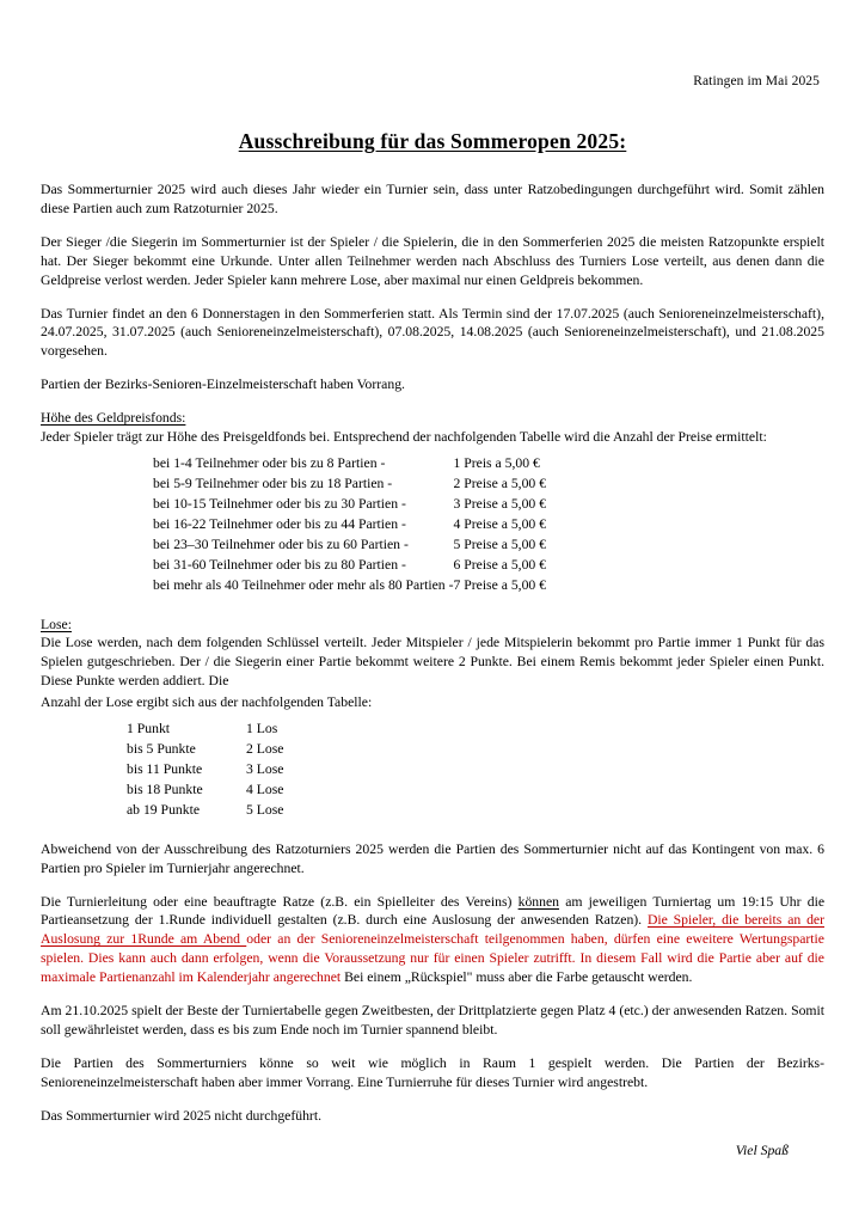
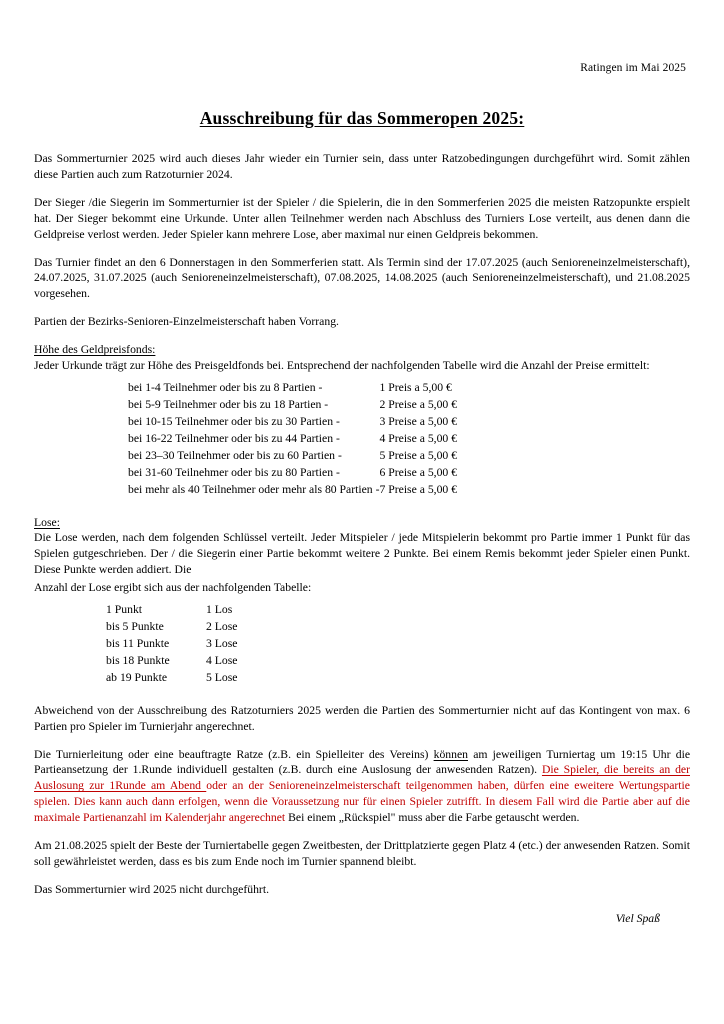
  Ratingen im Mai 2025
  Ausschreibung für das Sommeropen 2025:
- Das Sommerturnier 2025 wird auch dieses Jahr wieder ein Turnier sein, dass unter Ratzobedingungen durchgeführt wird. Somit zählen diese Partien auch zum Ratzoturnier 2025.
+ Das Sommerturnier 2025 wird auch dieses Jahr wieder ein Turnier sein, dass unter Ratzobedingungen durchgeführt wird. Somit zählen diese Partien auch zum Ratzoturnier 2024.
  Der Sieger /die Siegerin im Sommerturnier ist der Spieler / die Spielerin, die in den Sommerferien 2025 die meisten Ratzopunkte erspielt hat. Der Sieger bekommt eine Urkunde. Unter allen Teilnehmer werden nach Abschluss des Turniers Lose verteilt, aus denen dann die Geldpreise verlost werden. Jeder Spieler kann mehrere Lose, aber maximal nur einen Geldpreis bekommen.
  Das Turnier findet an den 6 Donnerstagen in den Sommerferien statt. Als Termin sind der 17.07.2025 (auch Senioreneinzelmeisterschaft), 24.07.2025, 31.07.2025 (auch Senioreneinzelmeisterschaft), 07.08.2025, 14.08.2025 (auch Senioreneinzelmeisterschaft), und 21.08.2025 vorgesehen.
  Partien der Bezirks-Senioren-Einzelmeisterschaft haben Vorrang.
  Höhe des Geldpreisfonds:
- Jeder Spieler trägt zur Höhe des Preisgeldfonds bei. Entsprechend der nachfolgenden Tabelle wird die Anzahl der Preise ermittelt:
+ Jeder Urkunde trägt zur Höhe des Preisgeldfonds bei. Entsprechend der nachfolgenden Tabelle wird die Anzahl der Preise ermittelt:
  bei 1-4 Teilnehmer oder bis zu 8 Partien -	1 Preis a 5,00 €
  bei 5-9 Teilnehmer oder bis zu 18 Partien -	2 Preise a 5,00 €
  bei 10-15 Teilnehmer oder bis zu 30 Partien -	3 Preise a 5,00 €
  bei 16-22 Teilnehmer oder bis zu 44 Partien -	4 Preise a 5,00 €
  bei 23–30 Teilnehmer oder bis zu 60 Partien -	5 Preise a 5,00 €
  bei 31-60 Teilnehmer oder bis zu 80 Partien -	6 Preise a 5,00 €
  bei mehr als 40 Teilnehmer oder mehr als 80 Partien -	7 Preise a 5,00 €
  Lose:
  Die Lose werden, nach dem folgenden Schlüssel verteilt. Jeder Mitspieler / jede Mitspielerin bekommt pro Partie immer 1 Punkt für das Spielen gutgeschrieben. Der / die Siegerin einer Partie bekommt weitere 2 Punkte. Bei einem Remis bekommt jeder Spieler einen Punkt. Diese Punkte werden addiert. Die
  Anzahl der Lose ergibt sich aus der nachfolgenden Tabelle:
  1 Punkt	1 Los
  bis 5 Punkte	2 Lose
  bis 11 Punkte	3 Lose
  bis 18 Punkte	4 Lose
  ab 19 Punkte	5 Lose
  Abweichend von der Ausschreibung des Ratzoturniers 2025 werden die Partien des Sommerturnier nicht auf das Kontingent von max. 6 Partien pro Spieler im Turnierjahr angerechnet.
  Die Turnierleitung oder eine beauftragte Ratze (z.B. ein Spielleiter des Vereins) können am jeweiligen Turniertag um 19:15 Uhr die Partieansetzung der 1.Runde individuell gestalten (z.B. durch eine Auslosung der anwesenden Ratzen). Die Spieler, die bereits an der Auslosung zur 1Runde am Abend oder an der Senioreneinzelmeisterschaft teilgenommen haben, dürfen eine eweitere Wertungspartie spielen. Dies kann auch dann erfolgen, wenn die Voraussetzung nur für einen Spieler zutrifft. In diesem Fall wird die Partie aber auf die maximale Partienanzahl im Kalenderjahr angerechnet Bei einem „Rückspiel" muss aber die Farbe getauscht werden.
- Am 21.10.2025 spielt der Beste der Turniertabelle gegen Zweitbesten, der Drittplatzierte gegen Platz 4 (etc.) der anwesenden Ratzen. Somit soll gewährleistet werden, dass es bis zum Ende noch im Turnier spannend bleibt.
+ Am 21.08.2025 spielt der Beste der Turniertabelle gegen Zweitbesten, der Drittplatzierte gegen Platz 4 (etc.) der anwesenden Ratzen. Somit soll gewährleistet werden, dass es bis zum Ende noch im Turnier spannend bleibt.
- Die Partien des Sommerturniers könne so weit wie möglich in Raum 1 gespielt werden. Die Partien der Bezirks-Senioreneinzelmeisterschaft haben aber immer Vorrang. Eine Turnierruhe für dieses Turnier wird angestrebt.
  Das Sommerturnier wird 2025 nicht durchgeführt.
  Viel Spaß
